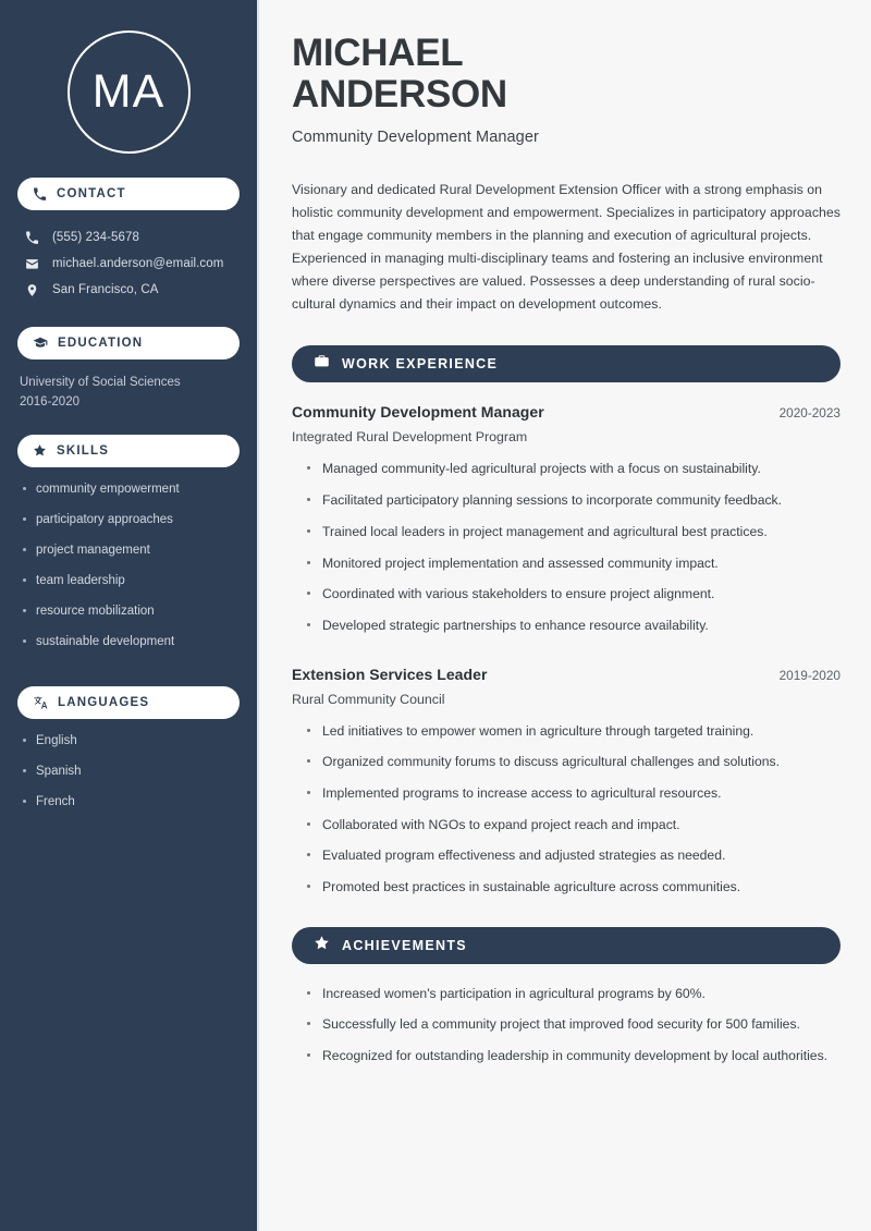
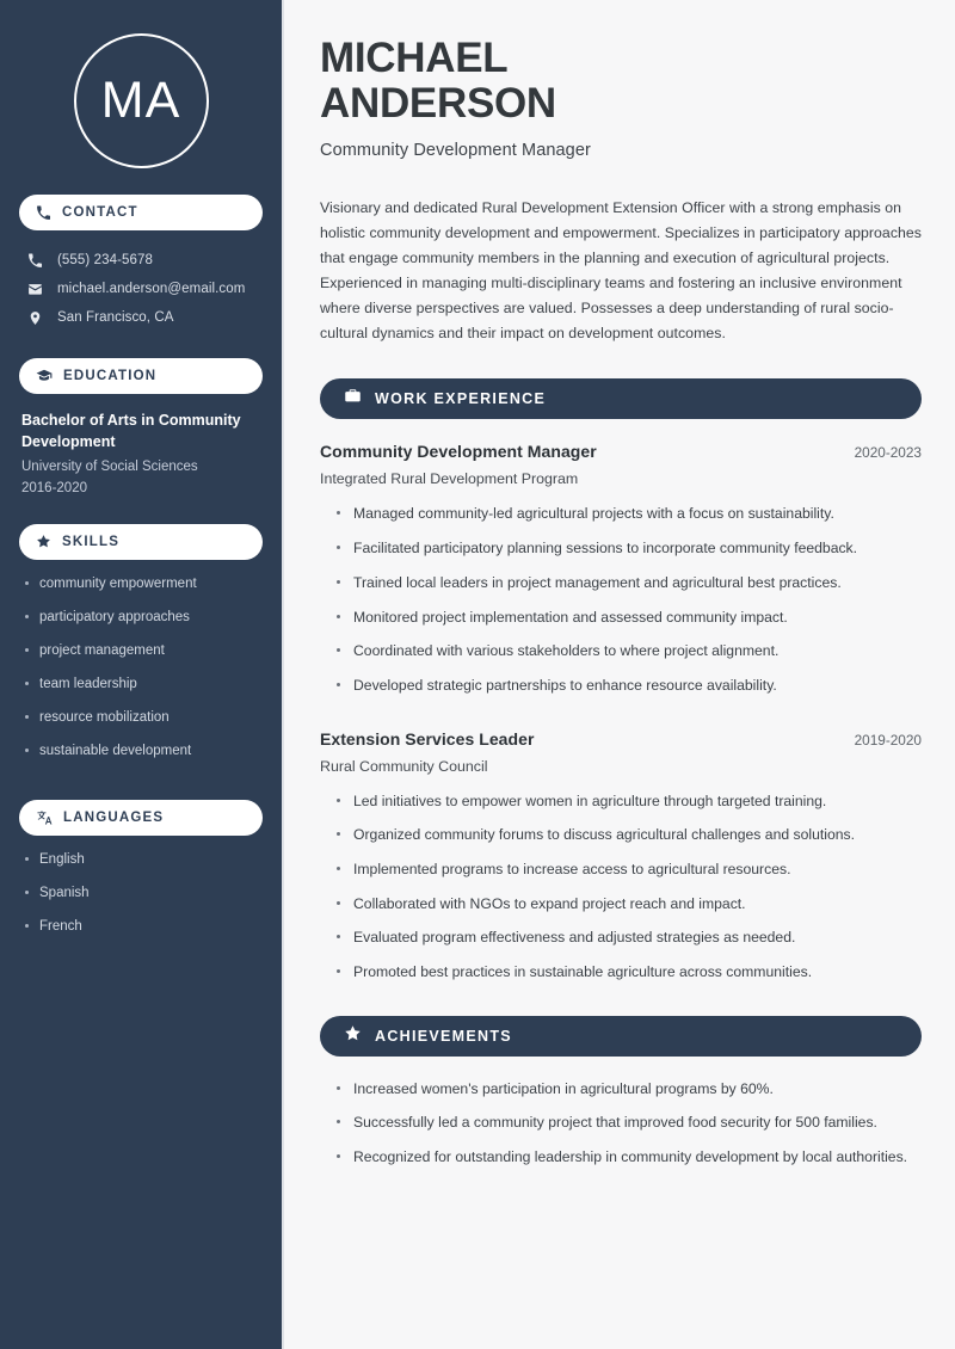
  MA
  CONTACT
  (555) 234-5678
  michael.anderson@email.com
  San Francisco, CA
  EDUCATION
+ Bachelor of Arts in Community Development
  University of Social Sciences
  2016-2020
  SKILLS
  community empowerment
  participatory approaches
  project management
  team leadership
  resource mobilization
  sustainable development
  LANGUAGES
  English
  Spanish
  French
  MICHAEL
  ANDERSON
  Community Development Manager
  Visionary and dedicated Rural Development Extension Officer with a strong emphasis on holistic community development and empowerment. Specializes in participatory approaches that engage community members in the planning and execution of agricultural projects. Experienced in managing multi-disciplinary teams and fostering an inclusive environment where diverse perspectives are valued. Possesses a deep understanding of rural socio-cultural dynamics and their impact on development outcomes.
  WORK EXPERIENCE
  Community Development Manager
  2020-2023
  Integrated Rural Development Program
  Managed community-led agricultural projects with a focus on sustainability.
  Facilitated participatory planning sessions to incorporate community feedback.
  Trained local leaders in project management and agricultural best practices.
  Monitored project implementation and assessed community impact.
- Coordinated with various stakeholders to ensure project alignment.
+ Coordinated with various stakeholders to where project alignment.
  Developed strategic partnerships to enhance resource availability.
  Extension Services Leader
  2019-2020
  Rural Community Council
  Led initiatives to empower women in agriculture through targeted training.
  Organized community forums to discuss agricultural challenges and solutions.
  Implemented programs to increase access to agricultural resources.
  Collaborated with NGOs to expand project reach and impact.
  Evaluated program effectiveness and adjusted strategies as needed.
  Promoted best practices in sustainable agriculture across communities.
  ACHIEVEMENTS
  Increased women's participation in agricultural programs by 60%.
  Successfully led a community project that improved food security for 500 families.
  Recognized for outstanding leadership in community development by local authorities.
